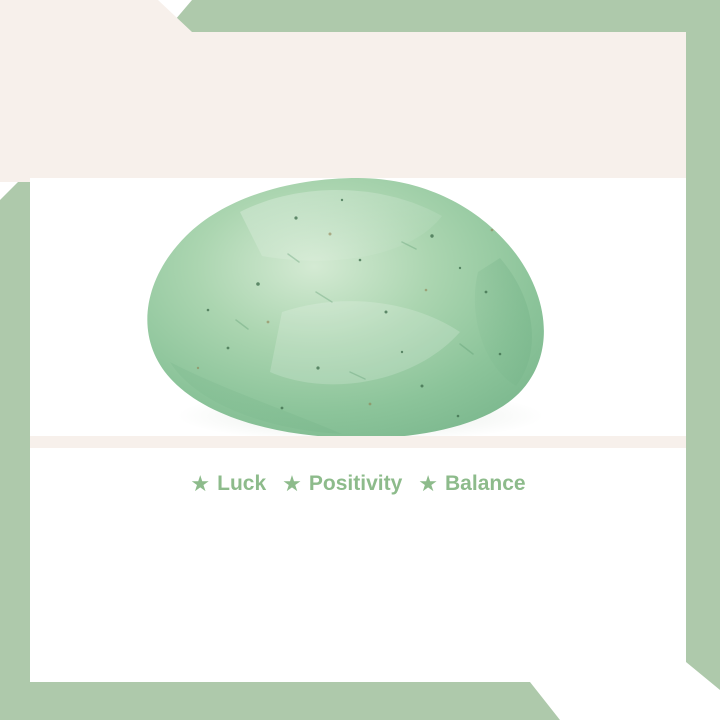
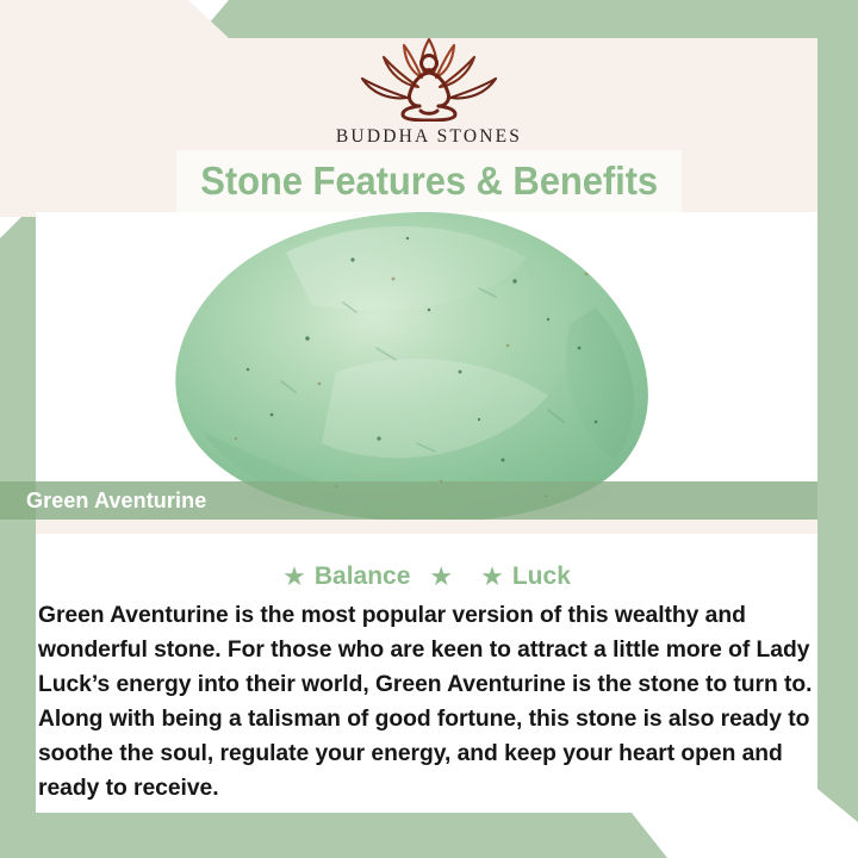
+ BUDDHA STONES
+ Stone Features & Benefits
+ Green Aventurine
  ★
- Luck
+ Balance
  ★
- Positivity
  ★
- Balance
+ Luck
+ Green Aventurine is the most popular version of this wealthy and wonderful stone. For those who are keen to attract a little more of Lady Luck’s energy into their world, Green Aventurine is the stone to turn to. Along with being a talisman of good fortune, this stone is also ready to soothe the soul, regulate your energy, and keep your heart open and ready to receive.
